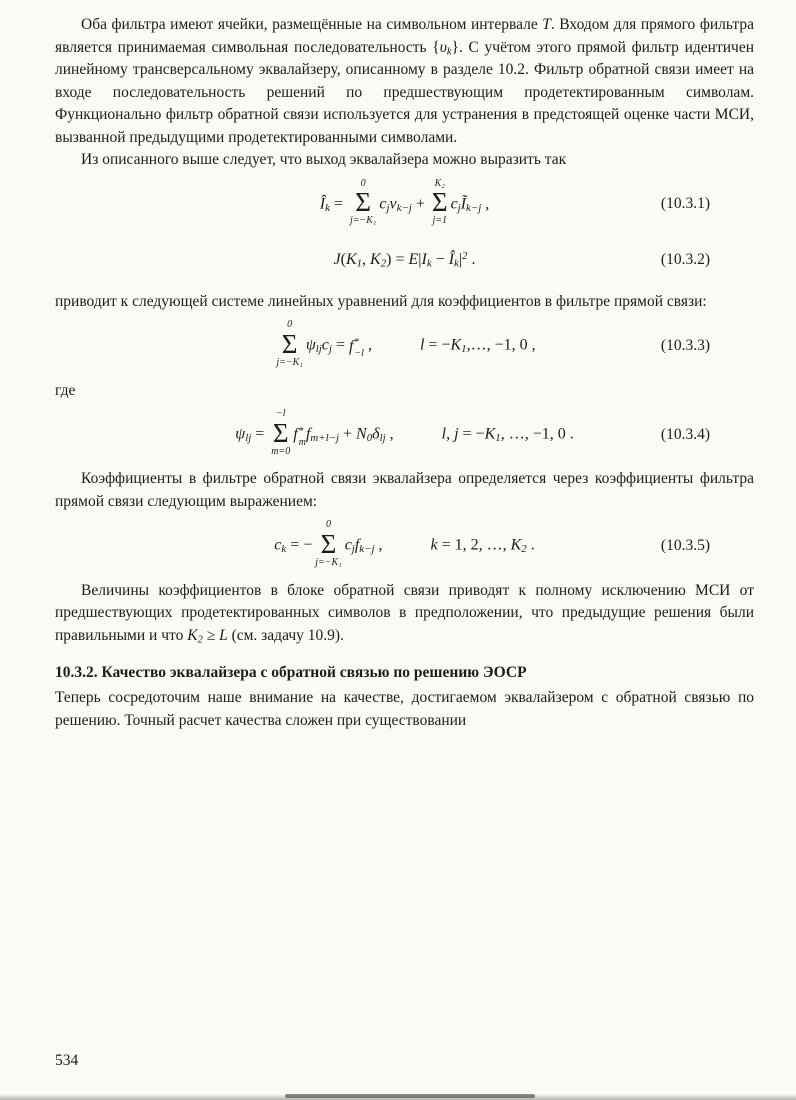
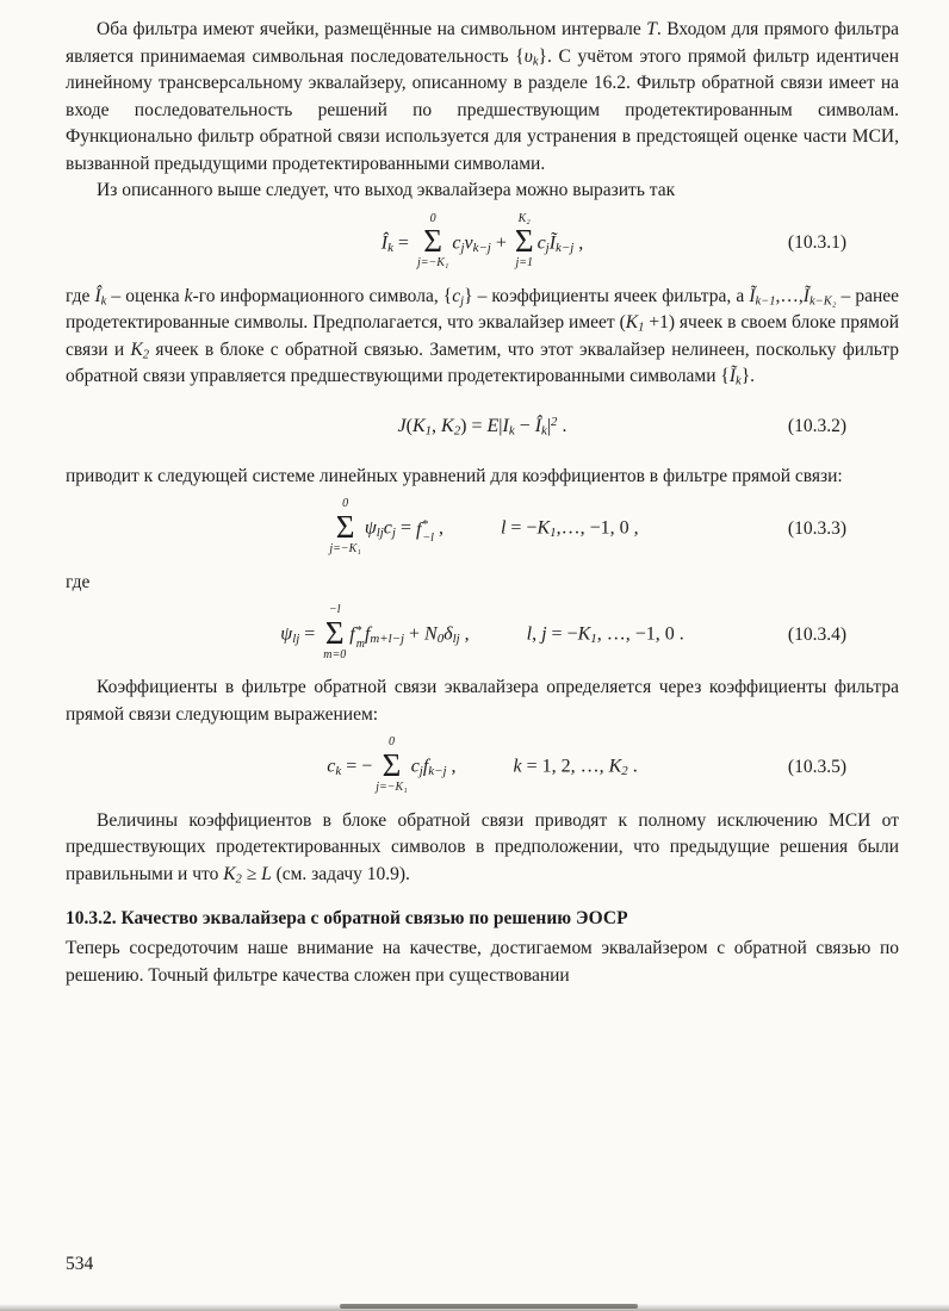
- Оба фильтра имеют ячейки, размещённые на символьном интервале T. Входом для прямого фильтра является принимаемая символьная последовательность {υk}. С учётом этого прямой фильтр идентичен линейному трансверсальному эквалайзеру, описанному в разделе 10.2. Фильтр обратной связи имеет на входе последовательность решений по предшествующим продетектированным символам. Функционально фильтр обратной связи используется для устранения в предстоящей оценке части МСИ, вызванной предыдущими продетектированными символами.
+ Оба фильтра имеют ячейки, размещённые на символьном интервале T. Входом для прямого фильтра является принимаемая символьная последовательность {υk}. С учётом этого прямой фильтр идентичен линейному трансверсальному эквалайзеру, описанному в разделе 16.2. Фильтр обратной связи имеет на входе последовательность решений по предшествующим продетектированным символам. Функционально фильтр обратной связи используется для устранения в предстоящей оценке части МСИ, вызванной предыдущими продетектированными символами.
  Из описанного выше следует, что выход эквалайзера можно выразить так
  Îk =
  0
  Σ
  j=−K₁
  cjvk−j +
  K₂
  Σ
  j=1
  cjĨk−j ,
  (10.3.1)
+ где Îk – оценка k-го информационного символа, {cj} – коэффициенты ячеек фильтра, а Ĩk−1,…,Ĩk−K₂ – ранее продетектированные символы. Предполагается, что эквалайзер имеет (K1 +1) ячеек в своем блоке прямой связи и K2 ячеек в блоке с обратной связью. Заметим, что этот эквалайзер нелинеен, поскольку фильтр обратной связи управляется предшествующими продетектированными символами {Ĩk}.
  J(K1, K2) = E|Ik − Îk|2 .
  (10.3.2)
  приводит к следующей системе линейных уравнений для коэффициентов в фильтре прямой связи:
  0
  Σ
  j=−K₁
  ψljcj =
  f
  *
  −l
  , l = −K1,…, −1, 0 ,
  (10.3.3)
  где
  ψlj =
  −l
  Σ
  m=0
  f
  *
  m
  fm+l−j + N0δlj , l, j = −K1, …, −1, 0 .
  (10.3.4)
  Коэффициенты в фильтре обратной связи эквалайзера определяется через коэффициенты фильтра прямой связи следующим выражением:
  ck = −
  0
  Σ
  j=−K₁
  cjfk−j , k = 1, 2, …, K2 .
  (10.3.5)
  Величины коэффициентов в блоке обратной связи приводят к полному исключению МСИ от предшествующих продетектированных символов в предположении, что предыдущие решения были правильными и что K2 ≥ L (см. задачу 10.9).
  10.3.2. Качество эквалайзера с обратной связью по решению ЭОСР
- Теперь сосредоточим наше внимание на качестве, достигаемом эквалайзером с обратной связью по решению. Точный расчет качества сложен при существовании
+ Теперь сосредоточим наше внимание на качестве, достигаемом эквалайзером с обратной связью по решению. Точный фильтре качества сложен при существовании
  534
